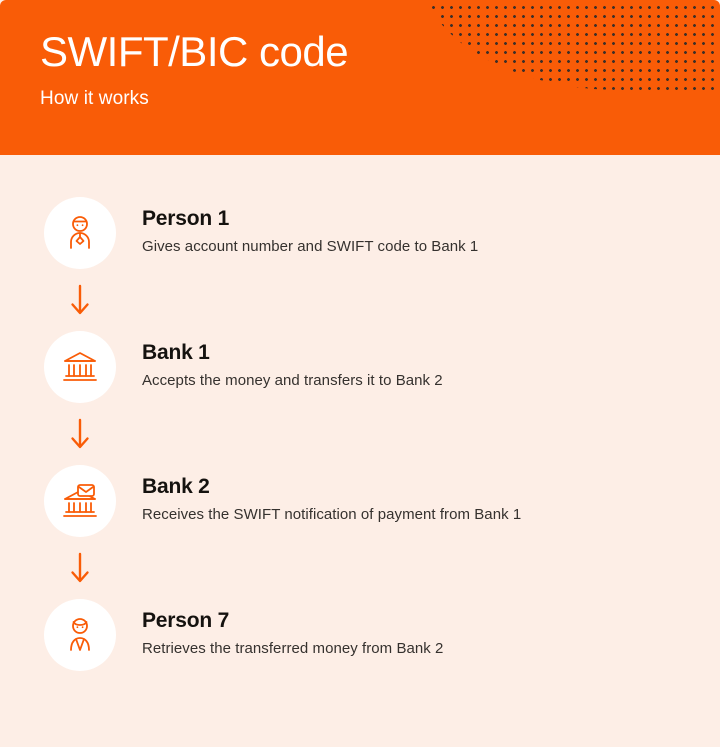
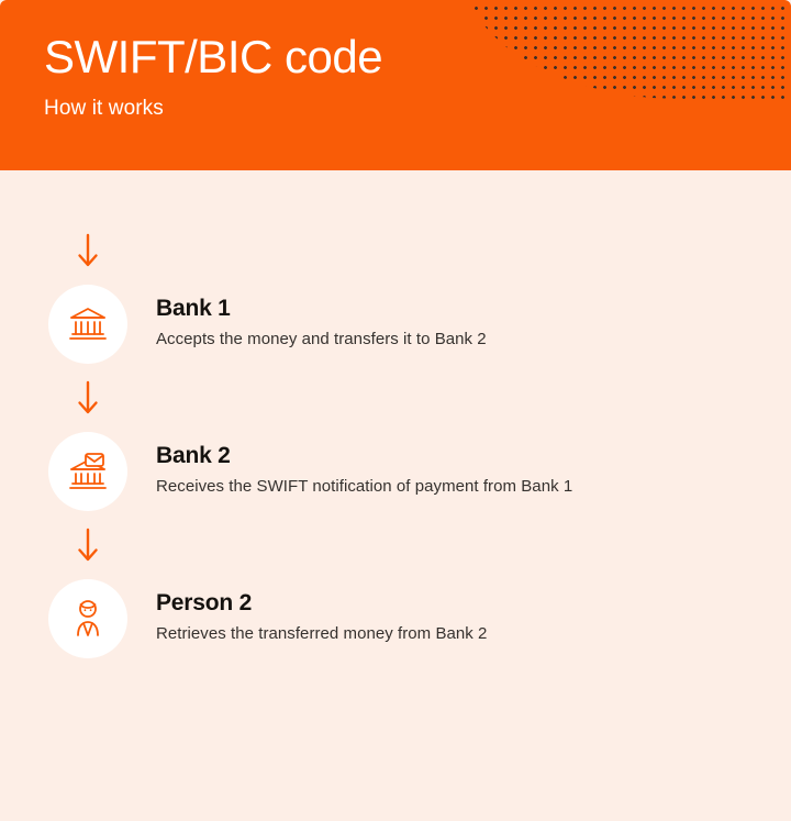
  SWIFT/BIC code
  How it works
- Person 1
- Gives account number and SWIFT code to Bank 1
  Bank 1
  Accepts the money and transfers it to Bank 2
  Bank 2
  Receives the SWIFT notification of payment from Bank 1
- Person 7
+ Person 2
  Retrieves the transferred money from Bank 2
